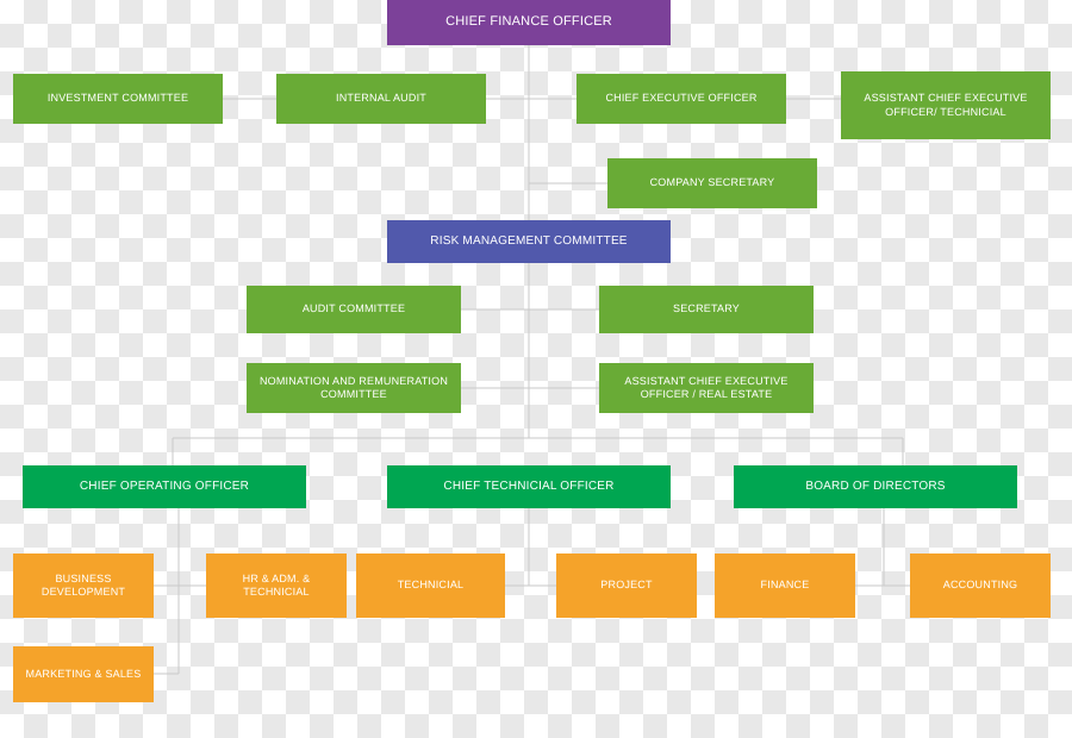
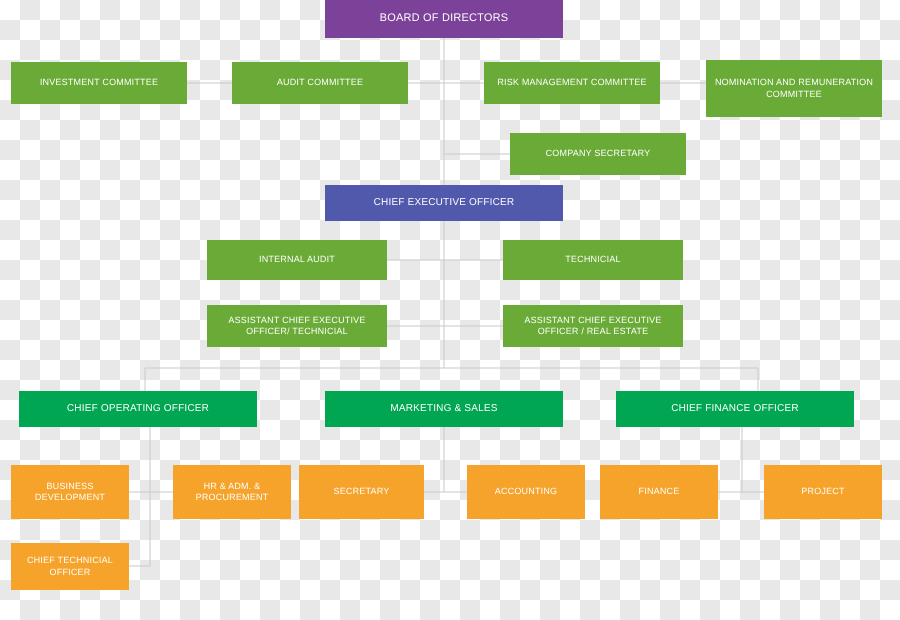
- CHIEF FINANCE OFFICER
+ BOARD OF DIRECTORS
  INVESTMENT COMMITTEE
- INTERNAL AUDIT
+ AUDIT COMMITTEE
- CHIEF EXECUTIVE OFFICER
+ RISK MANAGEMENT COMMITTEE
- ASSISTANT CHIEF EXECUTIVE OFFICER/ TECHNICIAL
+ NOMINATION AND REMUNERATION COMMITTEE
  COMPANY SECRETARY
- RISK MANAGEMENT COMMITTEE
+ CHIEF EXECUTIVE OFFICER
- AUDIT COMMITTEE
+ INTERNAL AUDIT
- SECRETARY
+ TECHNICIAL
- NOMINATION AND REMUNERATION COMMITTEE
+ ASSISTANT CHIEF EXECUTIVE OFFICER/ TECHNICIAL
  ASSISTANT CHIEF EXECUTIVE OFFICER / REAL ESTATE
  CHIEF OPERATING OFFICER
- CHIEF TECHNICIAL OFFICER
+ MARKETING & SALES
- BOARD OF DIRECTORS
+ CHIEF FINANCE OFFICER
  BUSINESS DEVELOPMENT
- HR & ADM. & TECHNICIAL
+ HR & ADM. & PROCUREMENT
- TECHNICIAL
+ SECRETARY
- PROJECT
+ ACCOUNTING
  FINANCE
- ACCOUNTING
+ PROJECT
- MARKETING & SALES
+ CHIEF TECHNICIAL OFFICER
